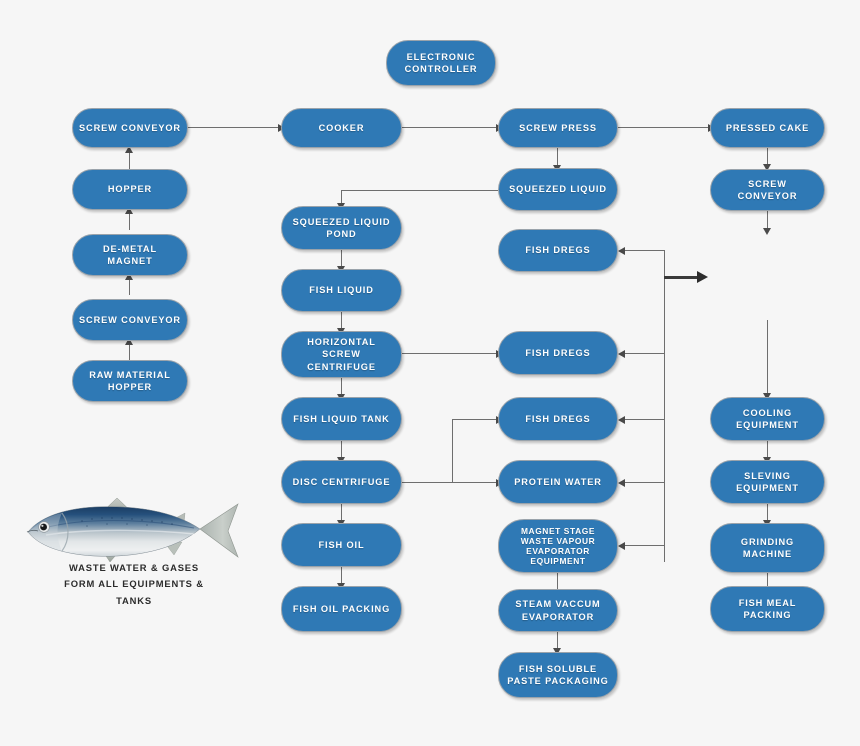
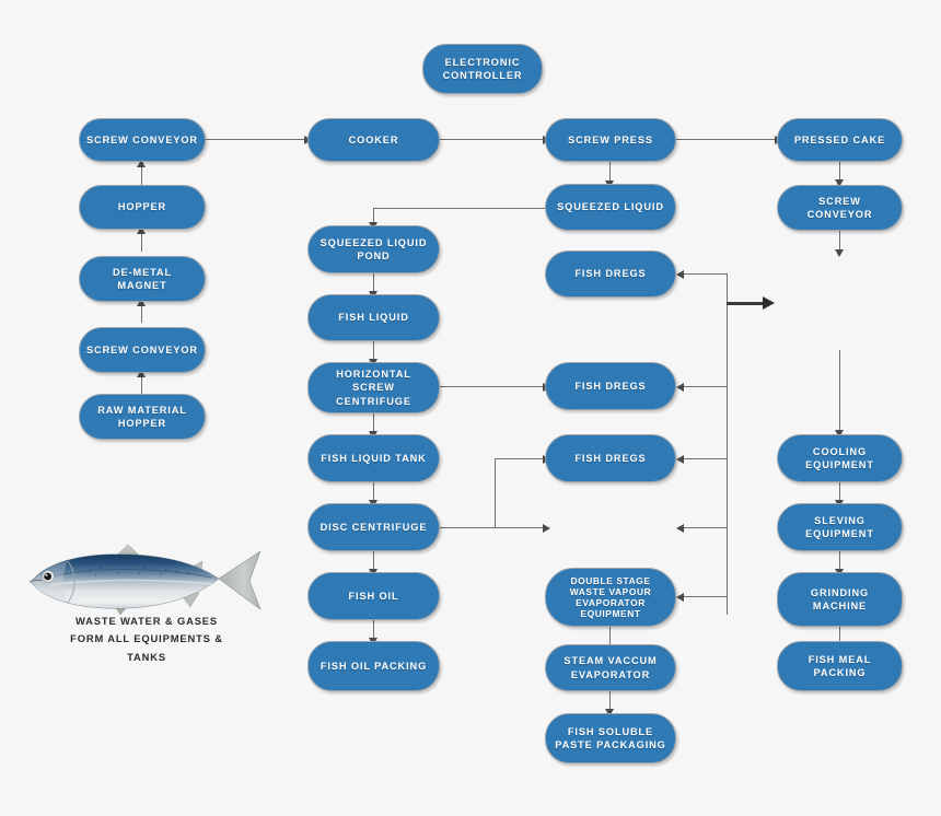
  ELECTRONIC CONTROLLER
  SCREW CONVEYOR
  HOPPER
  DE-METAL MAGNET
  SCREW CONVEYOR
  RAW MATERIAL HOPPER
  COOKER
  SQUEEZED LIQUID POND
  FISH LIQUID
  HORIZONTAL SCREW CENTRIFUGE
  FISH LIQUID TANK
  DISC CENTRIFUGE
  FISH OIL
  FISH OIL PACKING
  SCREW PRESS
  SQUEEZED LIQUID
  FISH DREGS
  FISH DREGS
  FISH DREGS
- PROTEIN WATER
- MAGNET STAGE WASTE VAPOUR EVAPORATOR EQUIPMENT
+ DOUBLE STAGE WASTE VAPOUR EVAPORATOR EQUIPMENT
  STEAM VACCUM EVAPORATOR
  FISH SOLUBLE PASTE PACKAGING
  PRESSED CAKE
  SCREW CONVEYOR
  COOLING EQUIPMENT
  SLEVING EQUIPMENT
  GRINDING MACHINE
  FISH MEAL PACKING
  WASTE WATER & GASES
  FORM ALL EQUIPMENTS &
  TANKS
